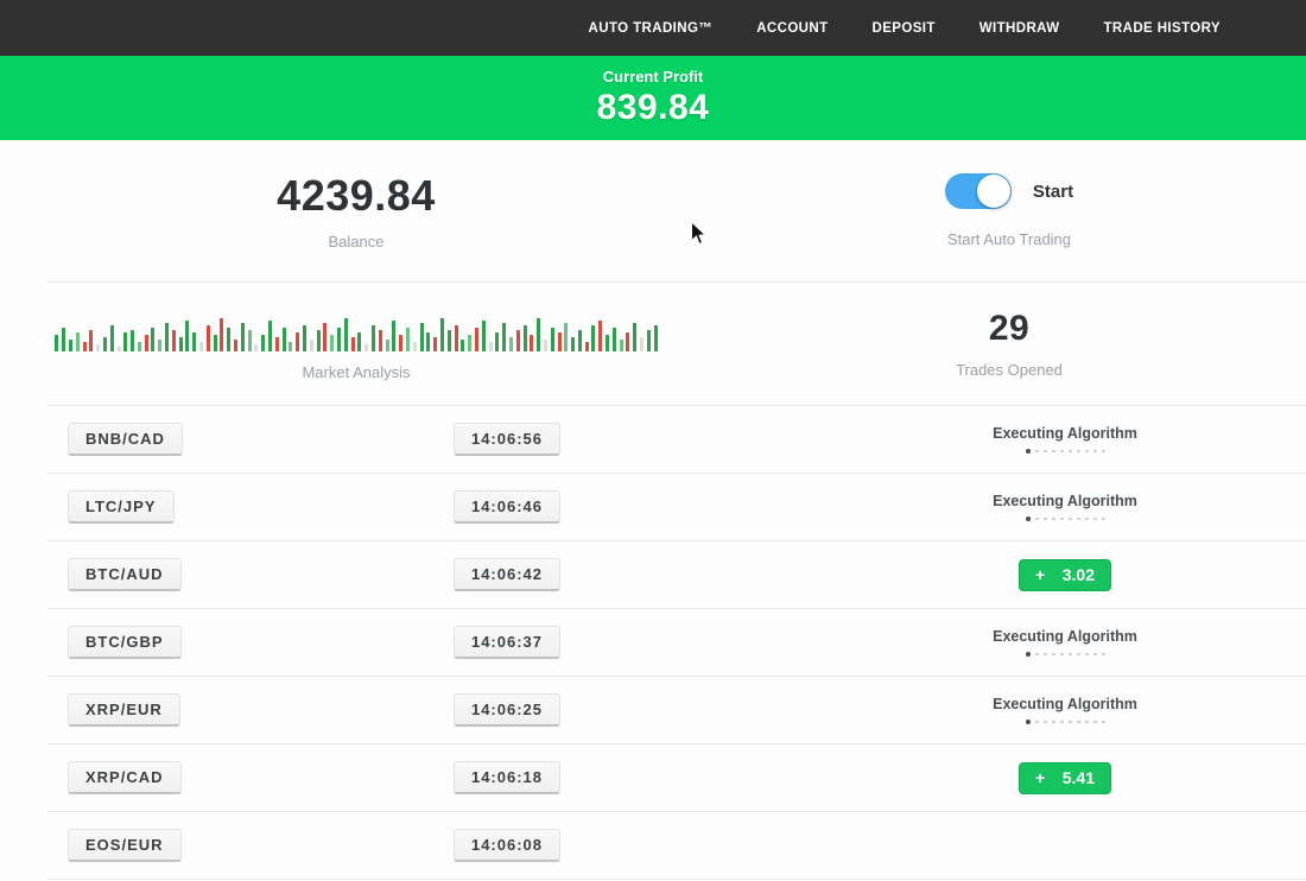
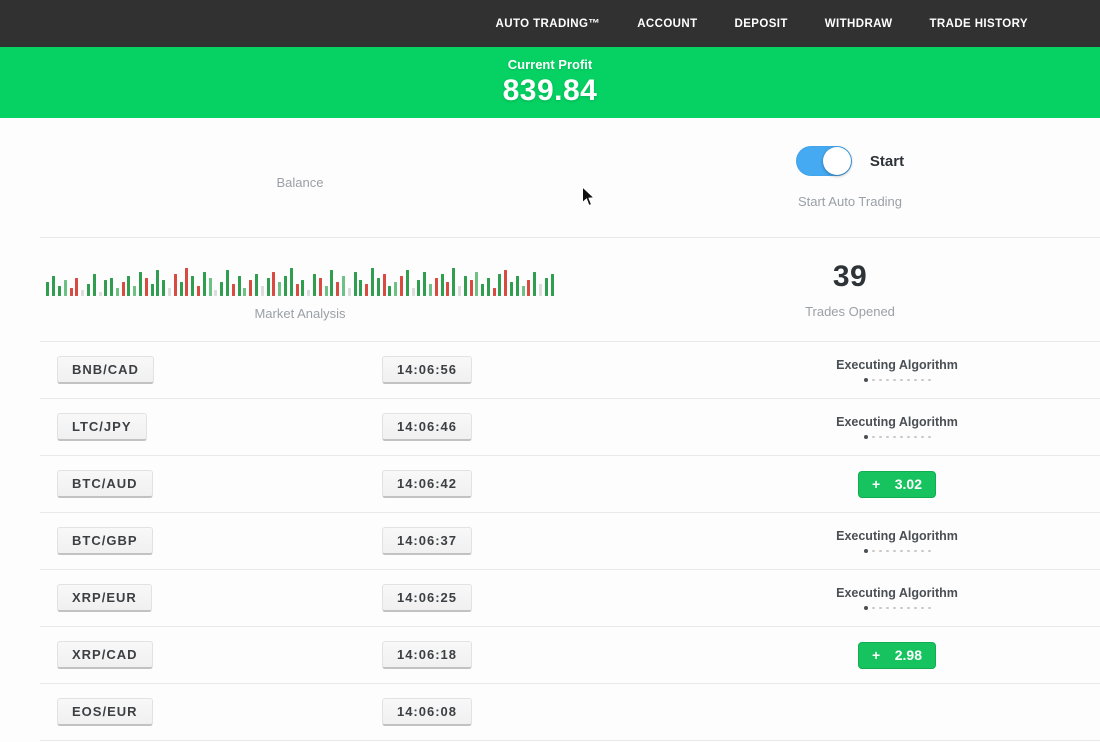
  AUTO TRADING™
  ACCOUNT
  DEPOSIT
  WITHDRAW
  TRADE HISTORY
  Current Profit
  839.84
- 4239.84
  Balance
  Start
  Start Auto Trading
  Market Analysis
- 29
+ 39
  Trades Opened
  BNB/CAD
  14:06:56
  Executing Algorithm
  LTC/JPY
  14:06:46
  Executing Algorithm
  BTC/AUD
  14:06:42
  +
  3.02
  BTC/GBP
  14:06:37
  Executing Algorithm
  XRP/EUR
  14:06:25
  Executing Algorithm
  XRP/CAD
  14:06:18
  +
- 5.41
+ 2.98
  EOS/EUR
  14:06:08
